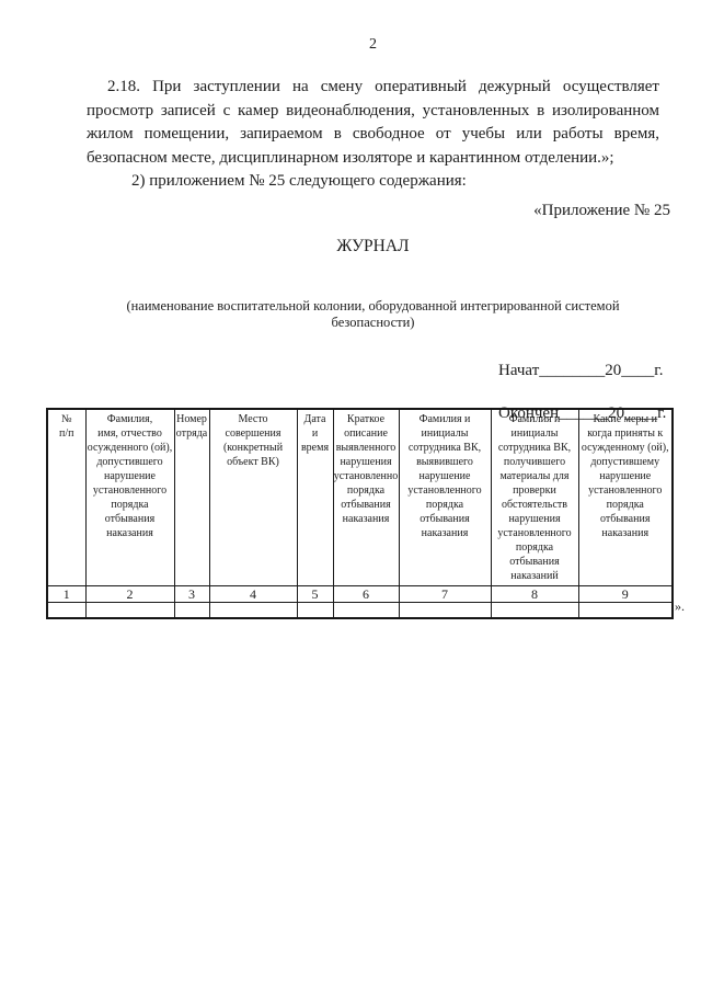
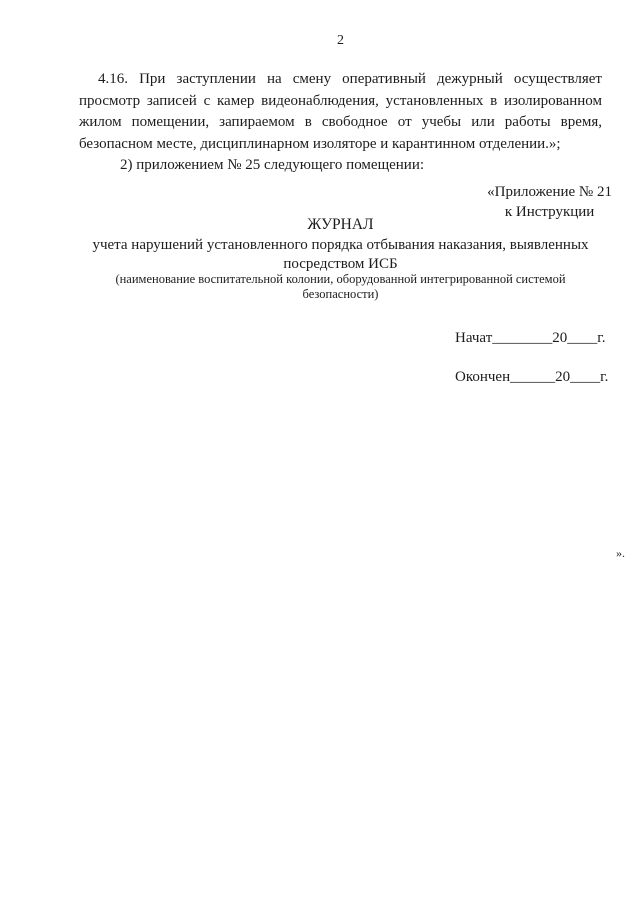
  2
- 2.18. При заступлении на смену оперативный дежурный осуществляет просмотр записей с камер видеонаблюдения, установленных в изолированном жилом помещении, запираемом в свободное от учебы или работы время, безопасном месте, дисциплинарном изоляторе и карантинном отделении.»;
+ 4.16. При заступлении на смену оперативный дежурный осуществляет просмотр записей с камер видеонаблюдения, установленных в изолированном жилом помещении, запираемом в свободное от учебы или работы время, безопасном месте, дисциплинарном изоляторе и карантинном отделении.»;
- 2) приложением № 25 следующего содержания:
+ 2) приложением № 25 следующего помещении:
- «Приложение № 25
+ «Приложение № 21
+ к Инструкции
  ЖУРНАЛ
+ учета нарушений установленного порядка отбывания наказания, выявленных
+ посредством ИСБ
  (наименование воспитательной колонии, оборудованной интегрированной системой
  безопасности)
  Начат________20____г.
  Окончен______20____г.
- № п/п	Фамилия, имя, отчество осужденного (ой), допустившего нарушение установленного порядка отбывания наказания	Номер отряда	Место совершения (конкретный объект ВК)	Дата и время	Краткое описание выявленного нарушения установленно порядка отбывания наказания	Фамилия и инициалы сотрудника ВК, выявившего нарушение установленного порядка отбывания наказания	Фамилия и инициалы сотрудника ВК, получившего материалы для проверки обстоятельств нарушения установленного порядка отбывания наказаний	Какие меры и когда приняты к осужденному (ой), допустившему нарушение установленного порядка отбывания наказания
- 1	2	3	4	5	6	7	8	9
  ».
